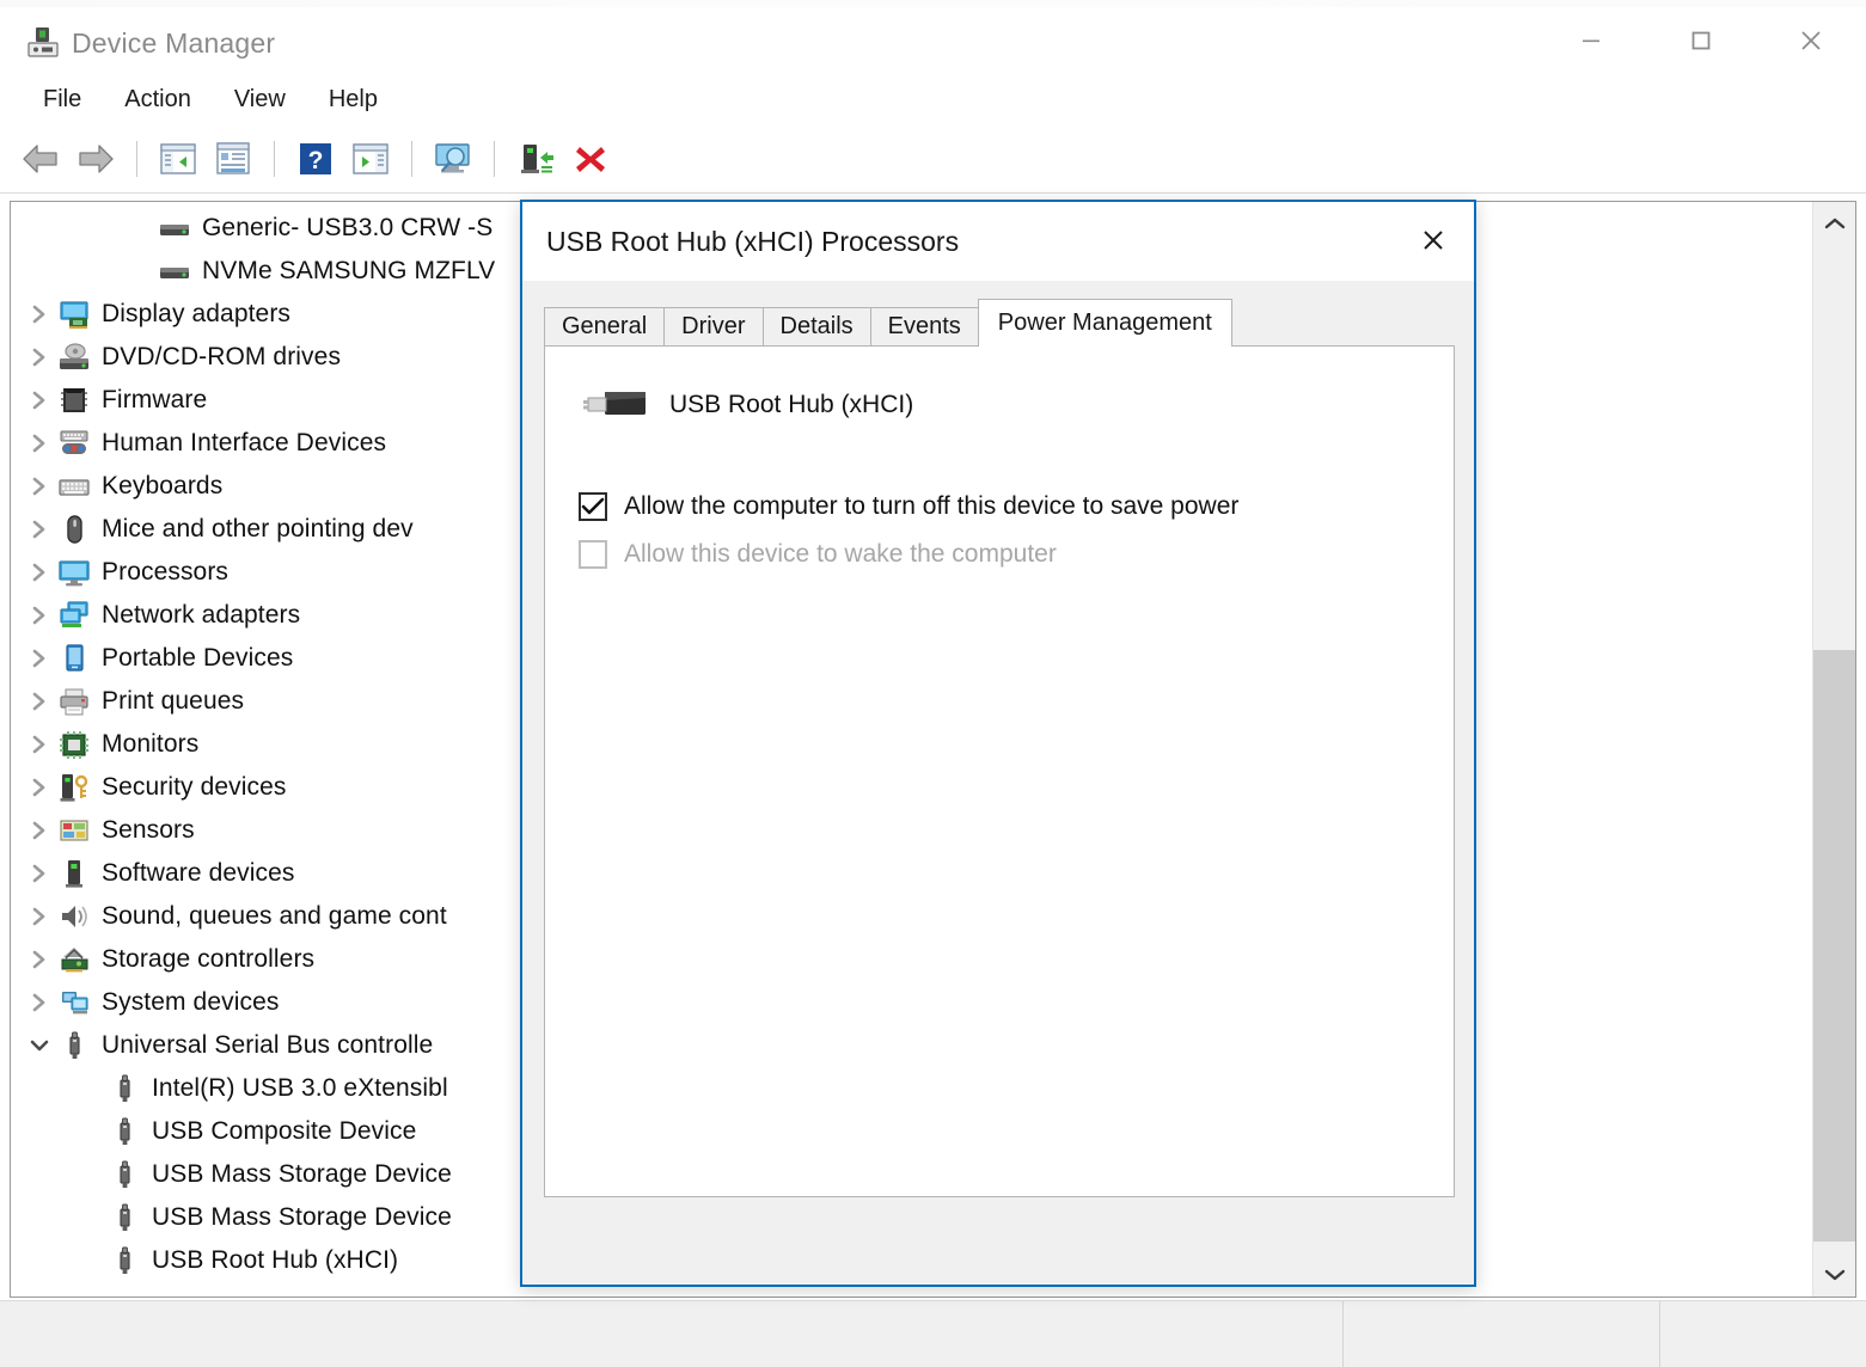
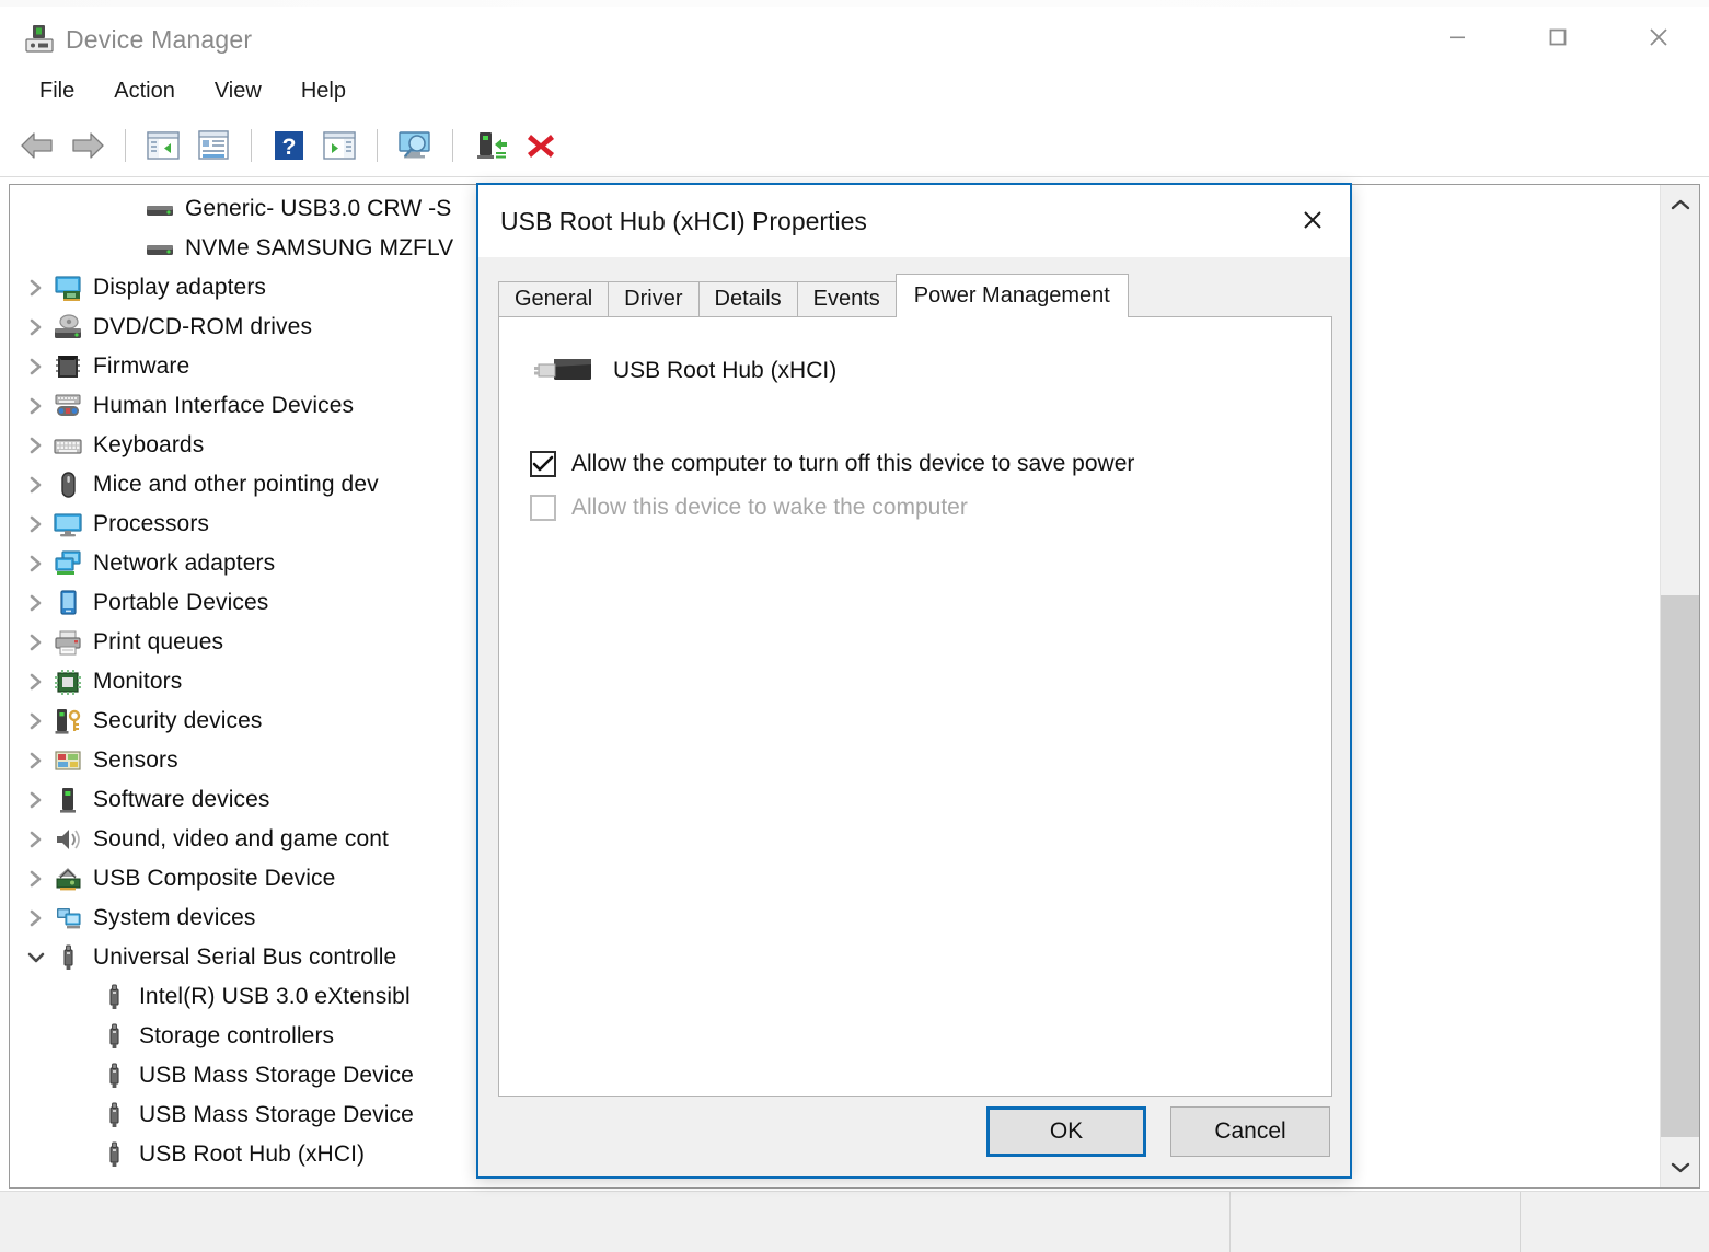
  Device Manager
  File
  Action
  View
  Help
  ?
  Generic- USB3.0 CRW -S
  NVMe SAMSUNG MZFLV
  Display adapters
  DVD/CD-ROM drives
  Firmware
  Human Interface Devices
  Keyboards
  Mice and other pointing dev
  Processors
  Network adapters
  Portable Devices
  Print queues
  Monitors
  Security devices
  Sensors
  Software devices
- Sound, queues and game cont
+ Sound, video and game cont
- Storage controllers
+ USB Composite Device
  System devices
  Universal Serial Bus controlle
  Intel(R) USB 3.0 eXtensibl
- USB Composite Device
+ Storage controllers
  USB Mass Storage Device
  USB Mass Storage Device
  USB Root Hub (xHCI)
- USB Root Hub (xHCI) Processors
+ USB Root Hub (xHCI) Properties
  General
  Driver
  Details
  Events
  Power Management
  USB Root Hub (xHCI)
  Allow the computer to turn off this device to save power
  Allow this device to wake the computer
+ OK
+ Cancel
